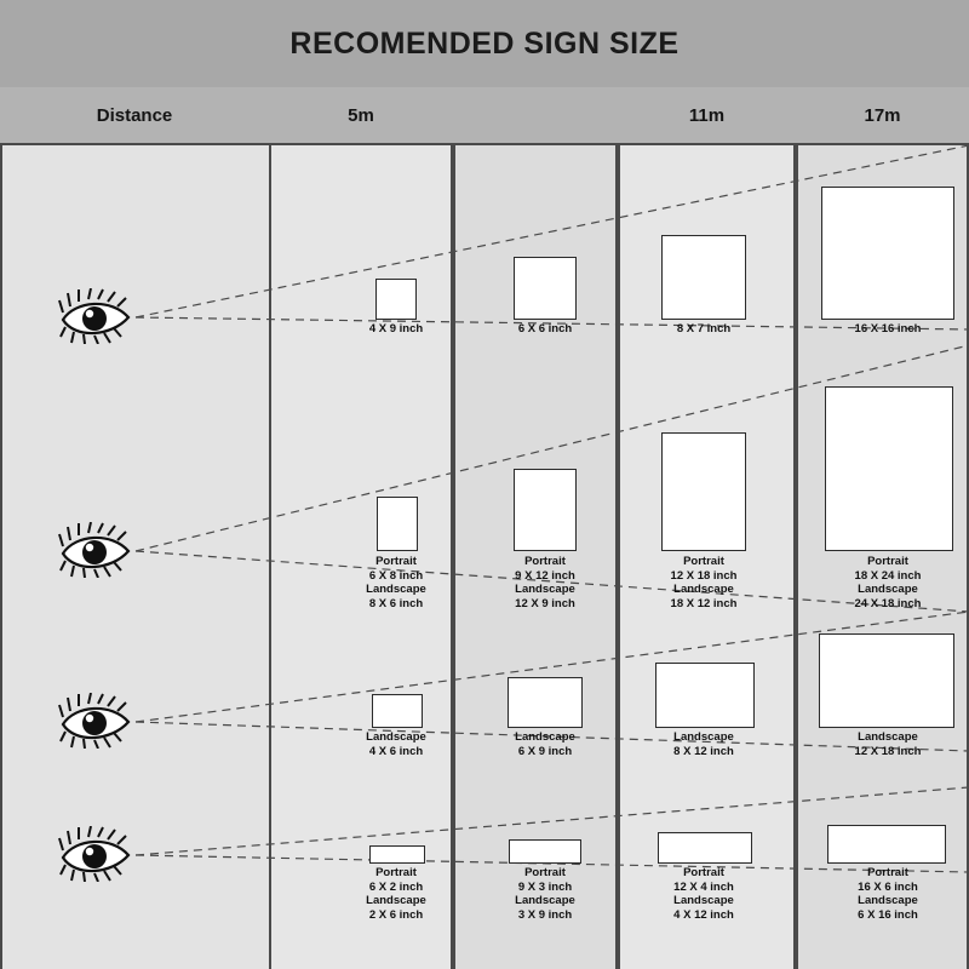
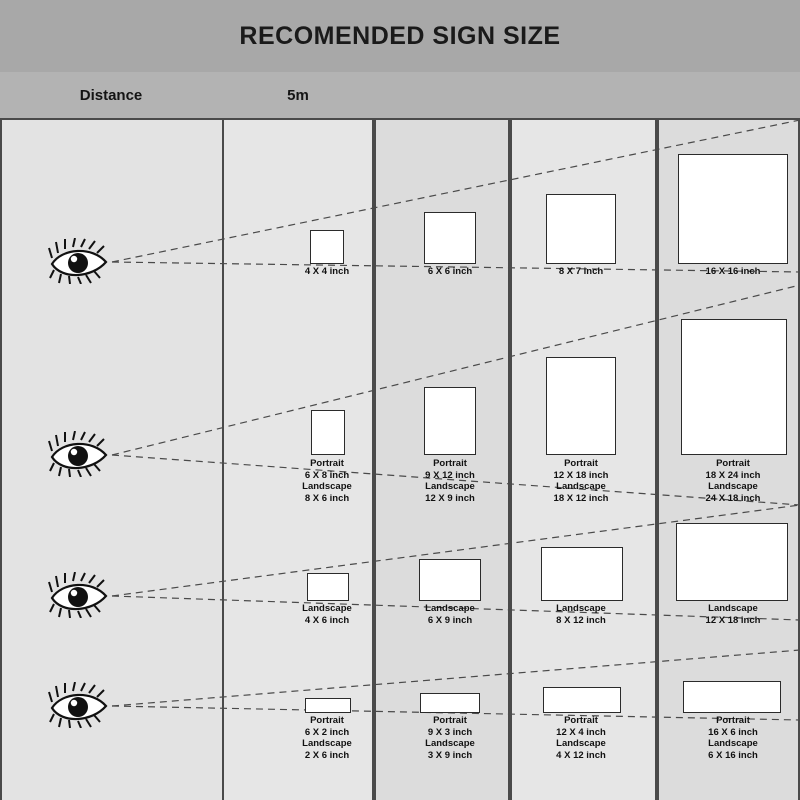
  RECOMENDED SIGN SIZE
  Distance
  5m
- 11m
- 17m
- 4 X 9 inch
+ 4 X 4 inch
  6 X 6 inch
  8 X 7 inch
  16 X 16 inch
  Portrait
  6 X 8 inch
  Landscape
  8 X 6 inch
  Portrait
  9 X 12 inch
  Landscape
  12 X 9 inch
  Portrait
  12 X 18 inch
  Landscape
  18 X 12 inch
  Portrait
  18 X 24 inch
  Landscape
  24 X 18 inch
  Landscape
  4 X 6 inch
  Landscape
  6 X 9 inch
  Landscape
  8 X 12 inch
  Landscape
  12 X 18 inch
  Portrait
  6 X 2 inch
  Landscape
  2 X 6 inch
  Portrait
  9 X 3 inch
  Landscape
  3 X 9 inch
  Portrait
  12 X 4 inch
  Landscape
  4 X 12 inch
  Portrait
  16 X 6 inch
  Landscape
  6 X 16 inch
